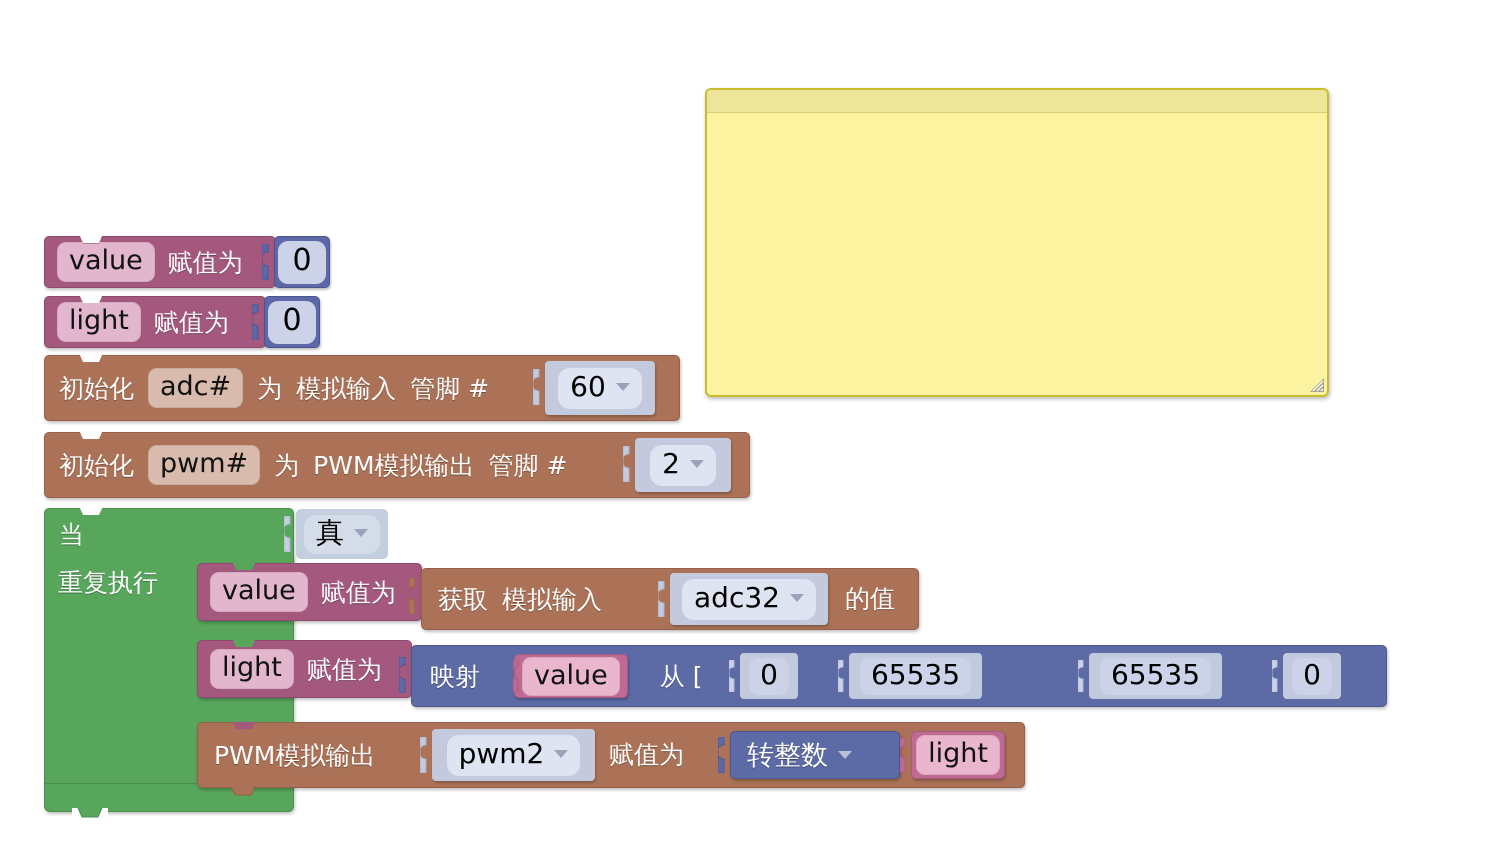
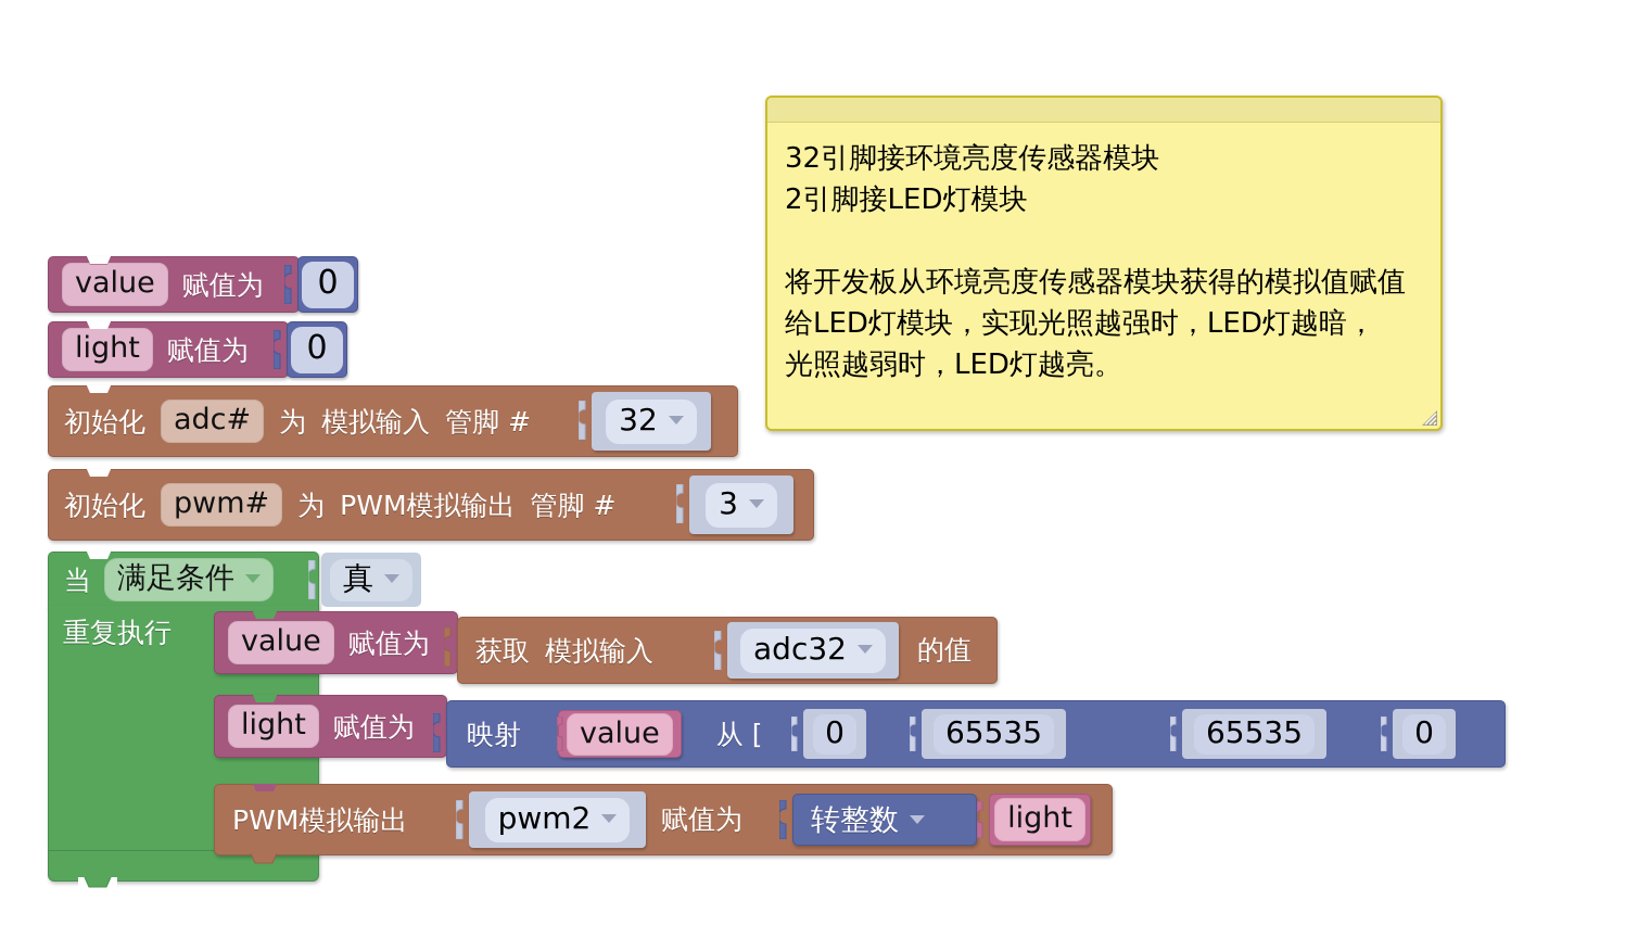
+ 32引脚接环境亮度传感器模块
+ 2引脚接LED灯模块
+ 将开发板从环境亮度传感器模块获得的模拟值赋值
+ 给LED灯模块，实现光照越强时，LED灯越暗，
+ 光照越弱时，LED灯越亮。
  value
  赋值为
  0
  light
  赋值为
  0
  初始化
  adc#
  为
  模拟输入
  管脚 #
- 60
+ 32
  初始化
  pwm#
  为
  PWM模拟输出
  管脚 #
- 2
+ 3
  当
+ 满足条件
  真
  重复执行
  value
  赋值为
  获取
  模拟输入
  adc32
  的值
  light
  赋值为
  映射
  value
  从 [
  0
  65535
  65535
  0
  PWM模拟输出
  pwm2
  赋值为
  转整数
  light
